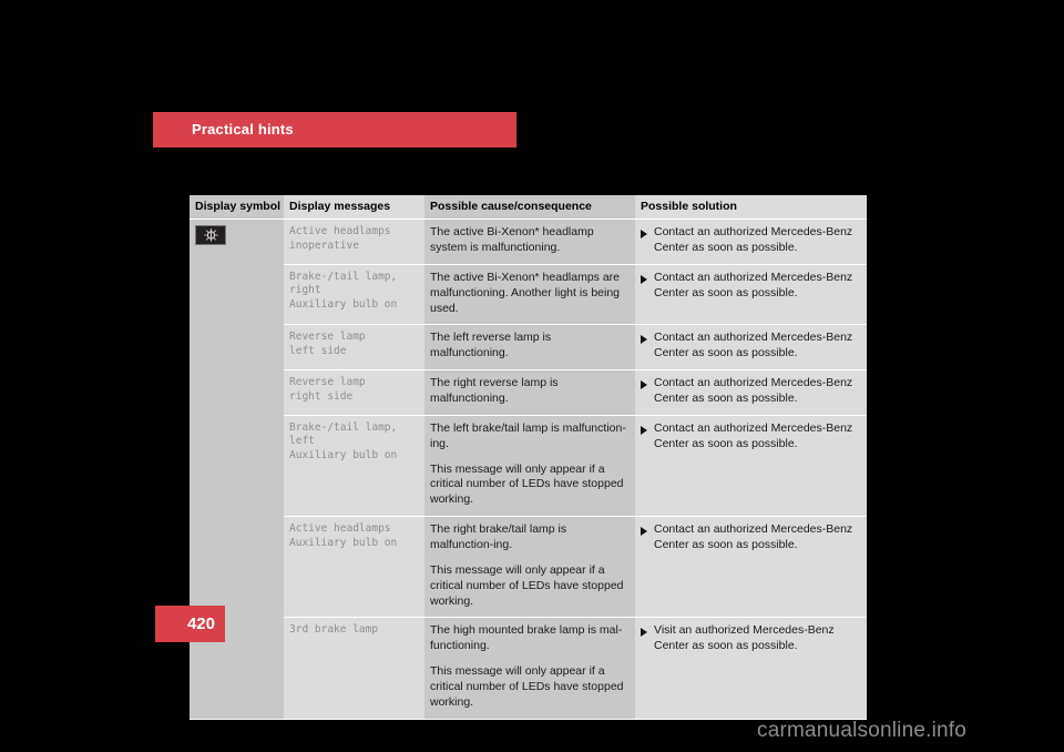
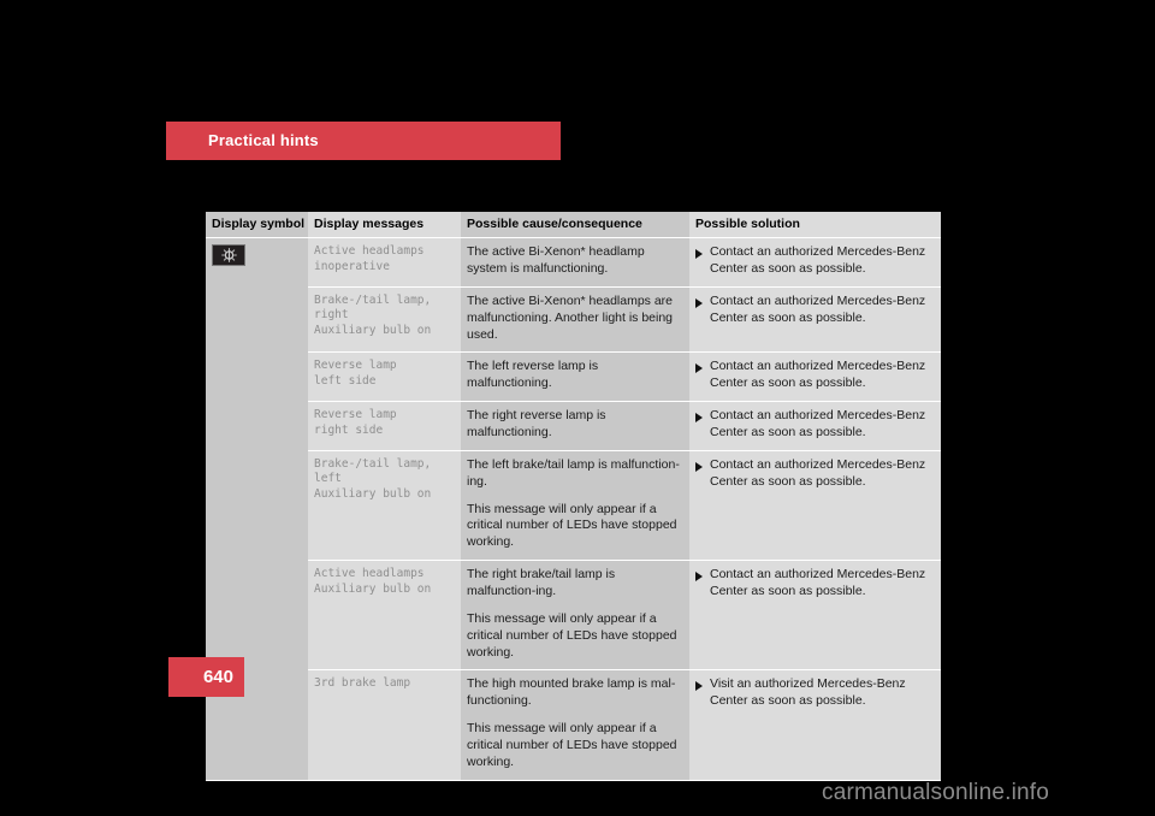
  Practical hints
  Display symbol	Display messages	Possible cause/consequence	Possible solution
  	Active headlamps inoperative	The active Bi-Xenon* headlamp system is malfunctioning.	Contact an authorized Mercedes-Benz Center as soon as possible.
  Brake-/tail lamp, right Auxiliary bulb on	The active Bi-Xenon* headlamps are malfunctioning. Another light is being used.	Contact an authorized Mercedes-Benz Center as soon as possible.
  Reverse lamp left side	The left reverse lamp is malfunctioning.	Contact an authorized Mercedes-Benz Center as soon as possible.
  Reverse lamp right side	The right reverse lamp is malfunctioning.	Contact an authorized Mercedes-Benz Center as soon as possible.
  Brake-/tail lamp, left Auxiliary bulb on	The left brake/tail lamp is malfunction-ing.This message will only appear if a critical number of LEDs have stopped working.	Contact an authorized Mercedes-Benz Center as soon as possible.
  Active headlamps Auxiliary bulb on	The right brake/tail lamp is malfunction-ing.This message will only appear if a critical number of LEDs have stopped working.	Contact an authorized Mercedes-Benz Center as soon as possible.
  3rd brake lamp	The high mounted brake lamp is mal-functioning.This message will only appear if a critical number of LEDs have stopped working.	Visit an authorized Mercedes-Benz Center as soon as possible.
- 420
+ 640
  carmanualsonline.info
